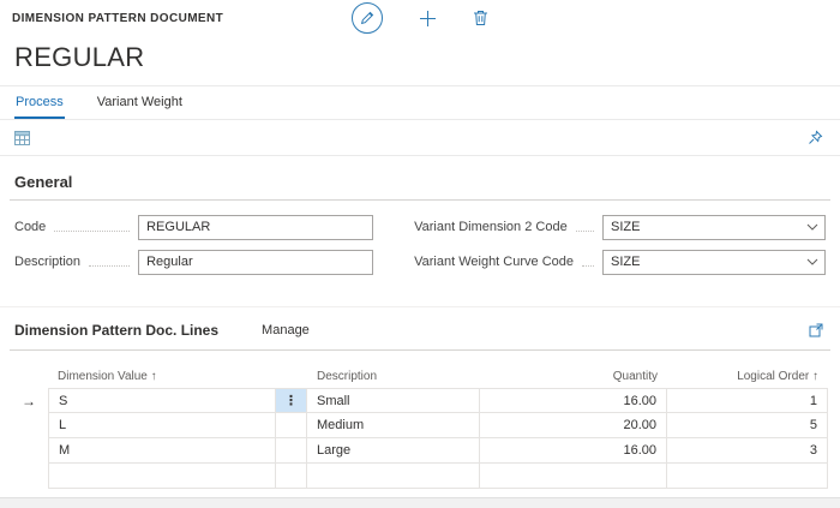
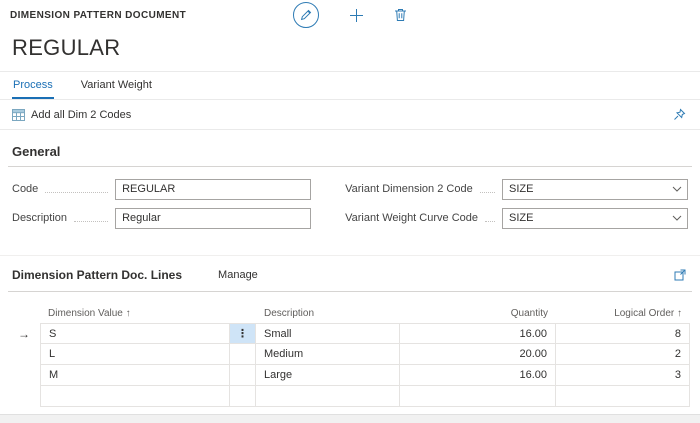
  DIMENSION PATTERN DOCUMENT
  REGULAR
  Process
  Variant Weight
+ Add all Dim 2 Codes
  General
  Code
  REGULAR
  Variant Dimension 2 Code
  SIZE
  Description
  Regular
  Variant Weight Curve Code
  SIZE
  Dimension Pattern Doc. Lines
  Manage
  Dimension Value ↑
  Description
  Quantity
  Logical Order ↑
  →
  S
  ⋮
  Small
  16.00
- 1
+ 8
  L
  Medium
  20.00
- 5
+ 2
  M
  Large
  16.00
  3
